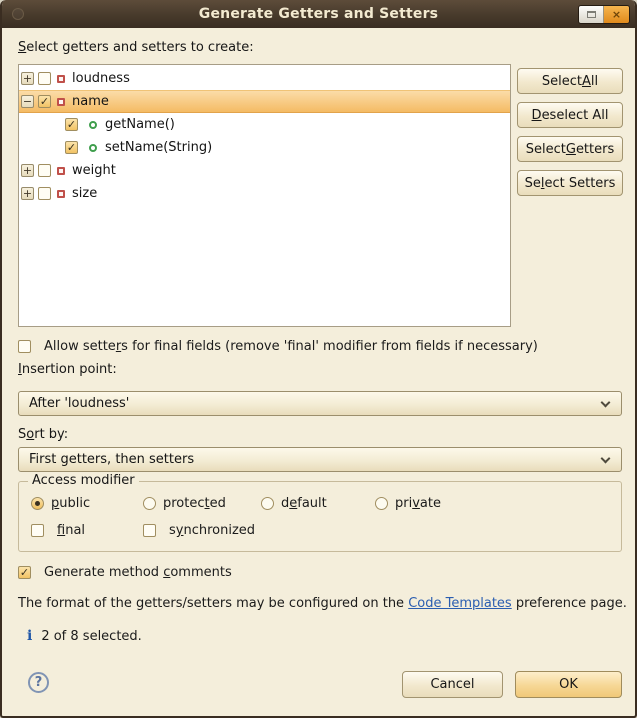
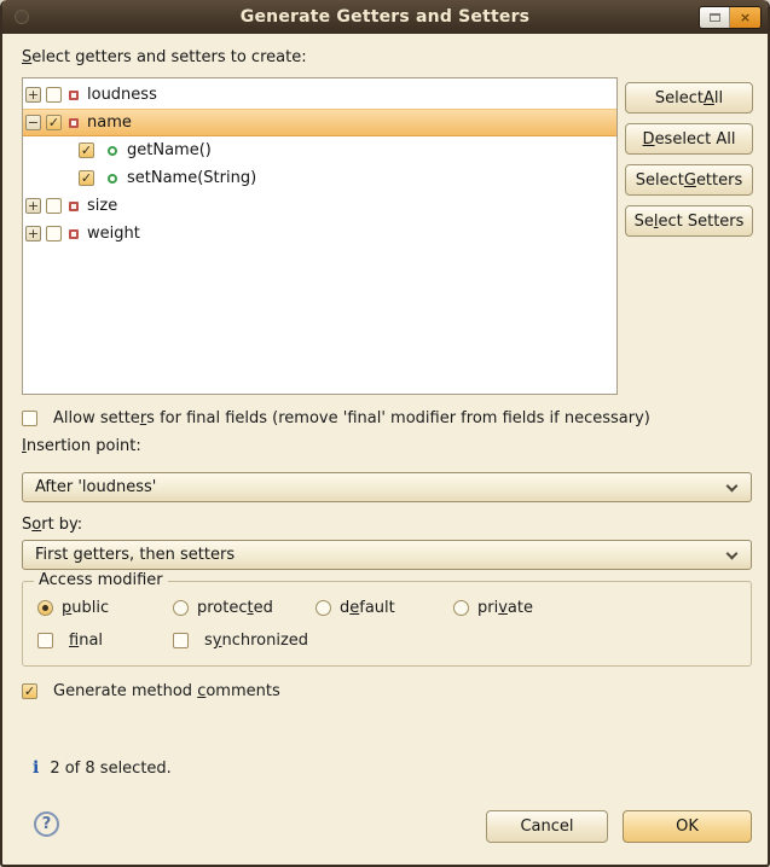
  Generate Getters and Setters
  ×
  Select getters and setters to create:
  +
  loudness
  −
  ✓
  name
  ✓
  getName()
  ✓
  setName(String)
  +
- weight
+ size
  +
- size
+ weight
  Select
  A
  ll
  D
  eselect All
  Select
  G
  etters
  Se
  l
  ect Setters
  Allow setters for final fields (remove 'final' modifier from fields if necessary)
  Insertion point:
  After 'loudness'
  Sort by:
  First getters, then setters
  Access modifier
  public
  protected
  default
  private
  fnal
  synchronized
  ✓
  Generate method comments
- The format of the getters/setters may be configured on the Code Templates preference page.
  i
  2 of 8 selected.
  ?
  Cancel
  OK
